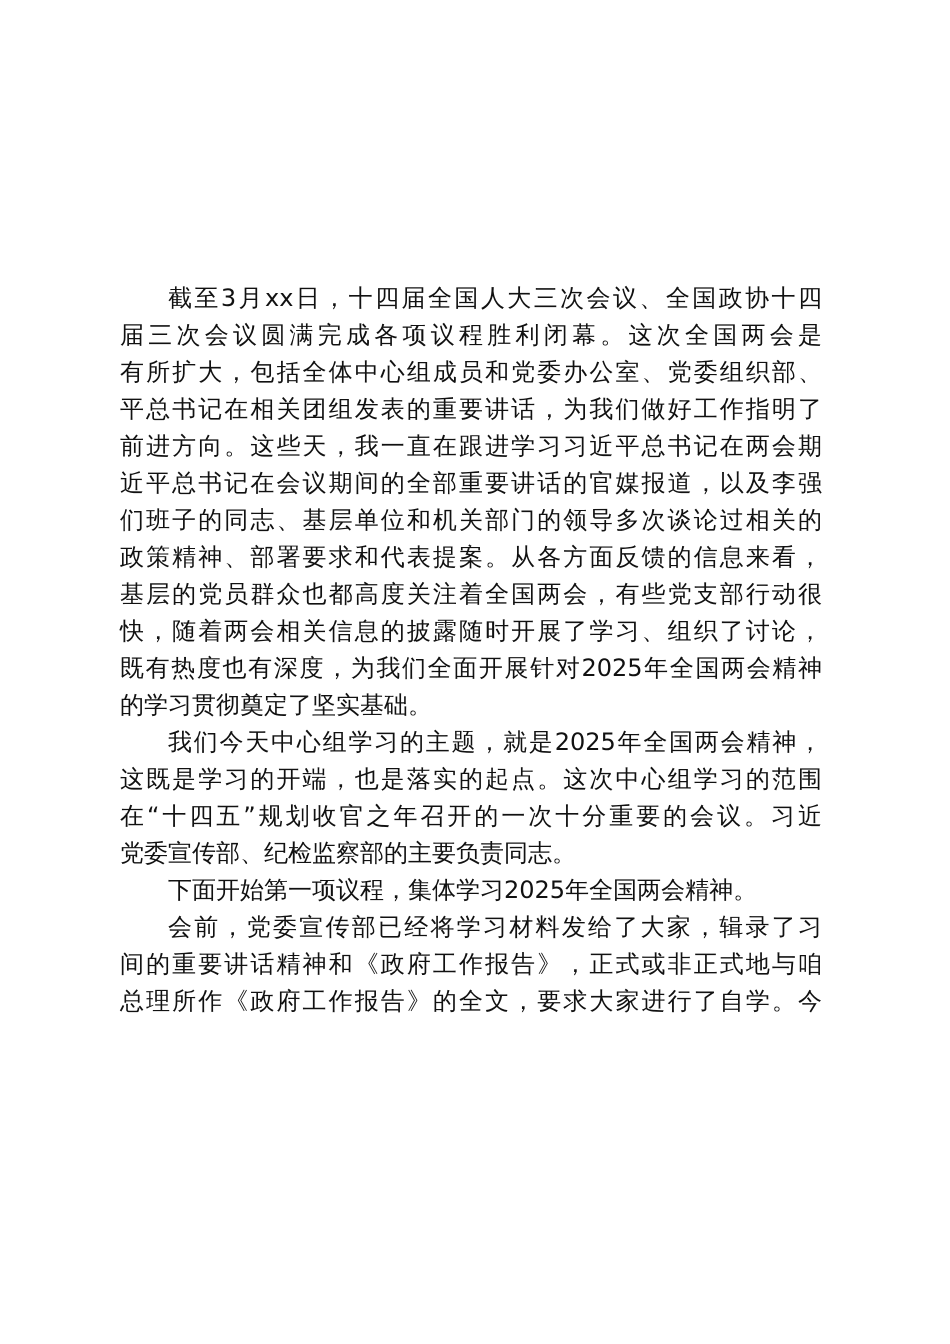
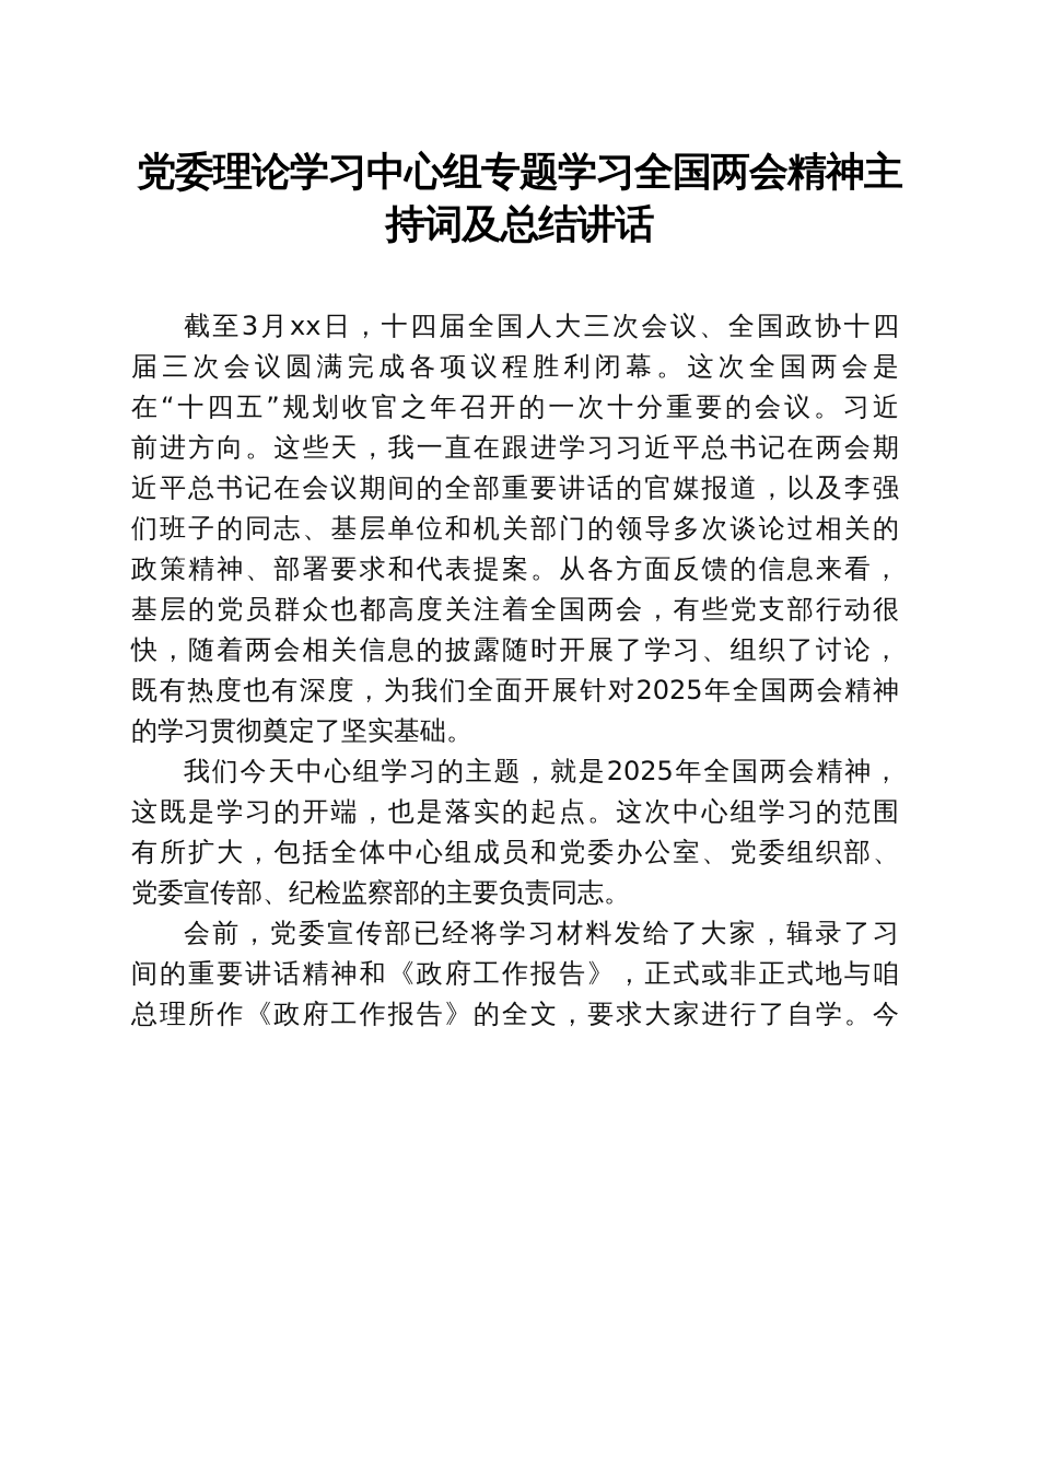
+ 党委理论学习中心组专题学习全国两会精神主
+ 持词及总结讲话
  截至3月xx日，十四届全国人大三次会议、全国政协十四
  届三次会议圆满完成各项议程胜利闭幕。这次全国两会是
- 有所扩大，包括全体中心组成员和党委办公室、党委组织部、
+ 在“十四五”规划收官之年召开的一次十分重要的会议。习近
- 平总书记在相关团组发表的重要讲话，为我们做好工作指明了
  前进方向。这些天，我一直在跟进学习习近平总书记在两会期
  近平总书记在会议期间的全部重要讲话的官媒报道，以及李强
  们班子的同志、基层单位和机关部门的领导多次谈论过相关的
  政策精神、部署要求和代表提案。从各方面反馈的信息来看，
  基层的党员群众也都高度关注着全国两会，有些党支部行动很
  快，随着两会相关信息的披露随时开展了学习、组织了讨论，
  既有热度也有深度，为我们全面开展针对2025年全国两会精神
  的学习贯彻奠定了坚实基础。
  我们今天中心组学习的主题，就是2025年全国两会精神，
  这既是学习的开端，也是落实的起点。这次中心组学习的范围
- 在“十四五”规划收官之年召开的一次十分重要的会议。习近
+ 有所扩大，包括全体中心组成员和党委办公室、党委组织部、
  党委宣传部、纪检监察部的主要负责同志。
- 下面开始第一项议程，集体学习2025年全国两会精神。
  会前，党委宣传部已经将学习材料发给了大家，辑录了习
  间的重要讲话精神和《政府工作报告》，正式或非正式地与咱
  总理所作《政府工作报告》的全文，要求大家进行了自学。今
